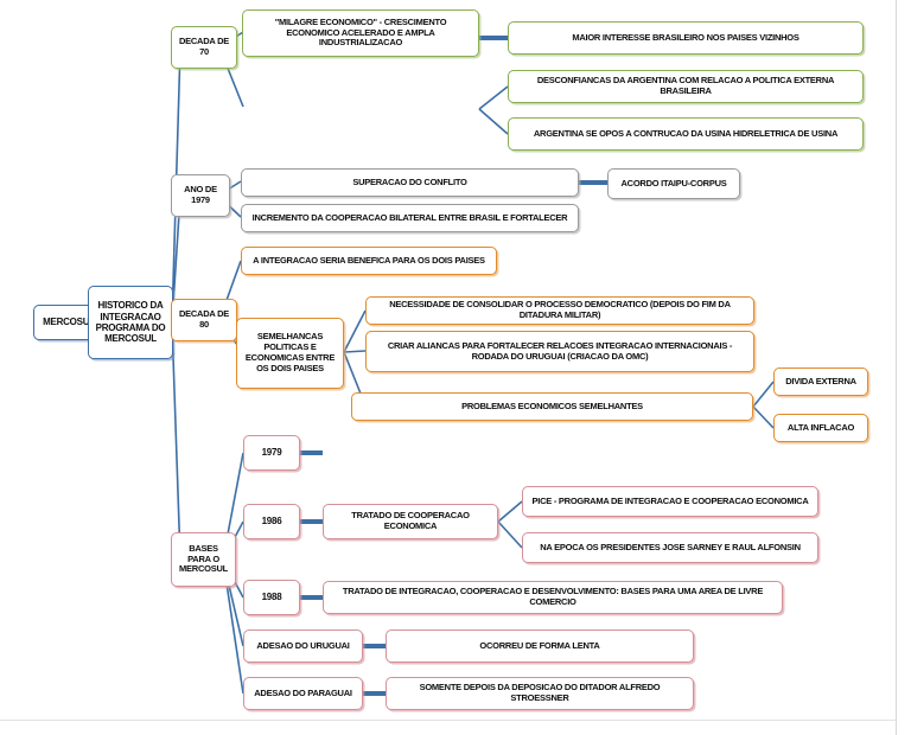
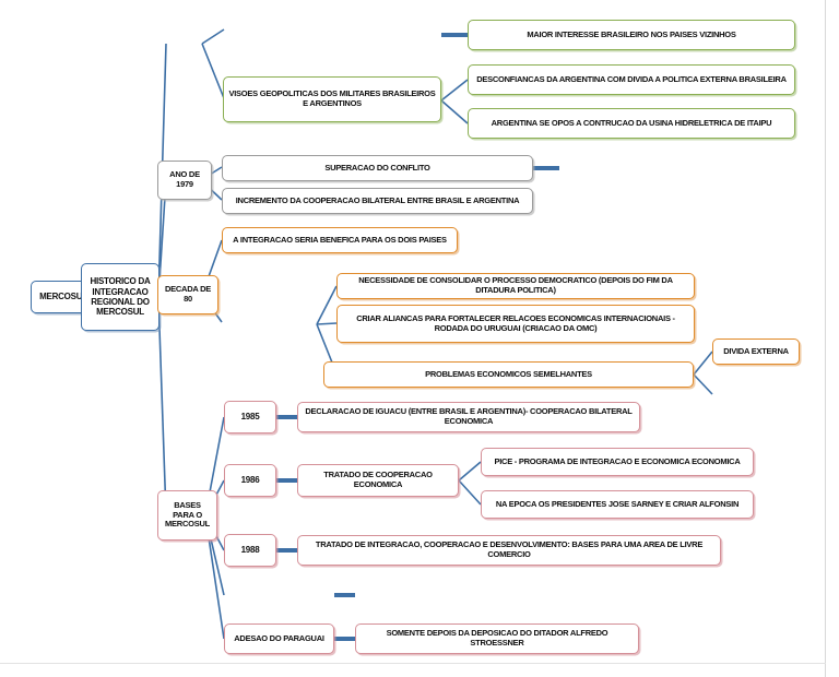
  MERCOSU
- HISTORICO DA INTEGRACAO PROGRAMA DO MERCOSUL
+ HISTORICO DA INTEGRACAO REGIONAL DO MERCOSUL
- DECADA DE 70
- "MILAGRE ECONOMICO" - CRESCIMENTO ECONOMICO ACELERADO E AMPLA INDUSTRIALIZACAO
  MAIOR INTERESSE BRASILEIRO NOS PAISES VIZINHOS
+ VISOES GEOPOLITICAS DOS MILITARES BRASILEIROS E ARGENTINOS
- DESCONFIANCAS DA ARGENTINA COM RELACAO A POLITICA EXTERNA BRASILEIRA
+ DESCONFIANCAS DA ARGENTINA COM DIVIDA A POLITICA EXTERNA BRASILEIRA
- ARGENTINA SE OPOS A CONTRUCAO DA USINA HIDRELETRICA DE USINA
+ ARGENTINA SE OPOS A CONTRUCAO DA USINA HIDRELETRICA DE ITAIPU
  ANO DE 1979
  SUPERACAO DO CONFLITO
- ACORDO ITAIPU-CORPUS
- INCREMENTO DA COOPERACAO BILATERAL ENTRE BRASIL E FORTALECER
+ INCREMENTO DA COOPERACAO BILATERAL ENTRE BRASIL E ARGENTINA
  DECADA DE 80
  A INTEGRACAO SERIA BENEFICA PARA OS DOIS PAISES
- SEMELHANCAS POLITICAS E ECONOMICAS ENTRE OS DOIS PAISES
- NECESSIDADE DE CONSOLIDAR O PROCESSO DEMOCRATICO (DEPOIS DO FIM DA DITADURA MILITAR)
+ NECESSIDADE DE CONSOLIDAR O PROCESSO DEMOCRATICO (DEPOIS DO FIM DA DITADURA POLITICA)
- CRIAR ALIANCAS PARA FORTALECER RELACOES INTEGRACAO INTERNACIONAIS - RODADA DO URUGUAI (CRIACAO DA OMC)
+ CRIAR ALIANCAS PARA FORTALECER RELACOES ECONOMICAS INTERNACIONAIS - RODADA DO URUGUAI (CRIACAO DA OMC)
  PROBLEMAS ECONOMICOS SEMELHANTES
  DIVIDA EXTERNA
- ALTA INFLACAO
  BASES PARA O MERCOSUL
- 1979
+ 1985
+ DECLARACAO DE IGUACU (ENTRE BRASIL E ARGENTINA)- COOPERACAO BILATERAL ECONOMICA
  1986
  TRATADO DE COOPERACAO ECONOMICA
- PICE - PROGRAMA DE INTEGRACAO E COOPERACAO ECONOMICA
+ PICE - PROGRAMA DE INTEGRACAO E ECONOMICA ECONOMICA
- NA EPOCA OS PRESIDENTES JOSE SARNEY E RAUL ALFONSIN
+ NA EPOCA OS PRESIDENTES JOSE SARNEY E CRIAR ALFONSIN
  1988
  TRATADO DE INTEGRACAO, COOPERACAO E DESENVOLVIMENTO: BASES PARA UMA AREA DE LIVRE COMERCIO
- ADESAO DO URUGUAI
- OCORREU DE FORMA LENTA
  ADESAO DO PARAGUAI
  SOMENTE DEPOIS DA DEPOSICAO DO DITADOR ALFREDO STROESSNER
